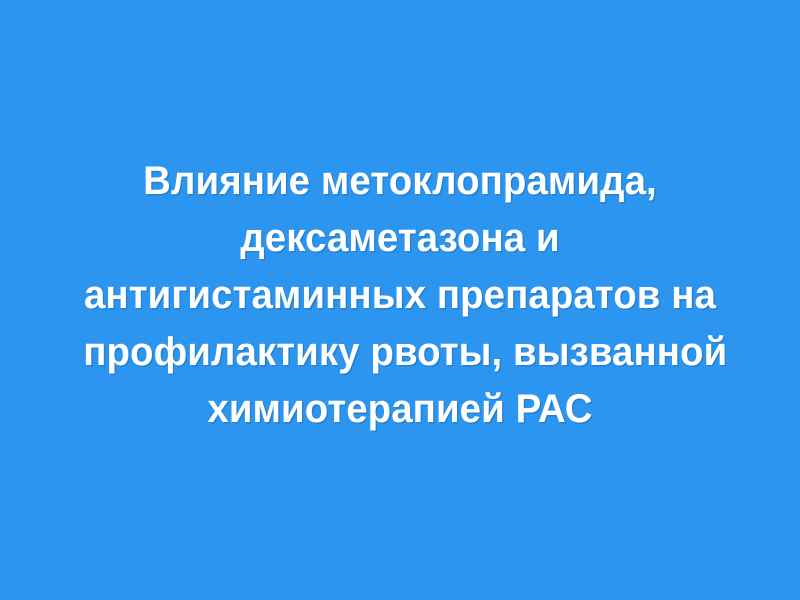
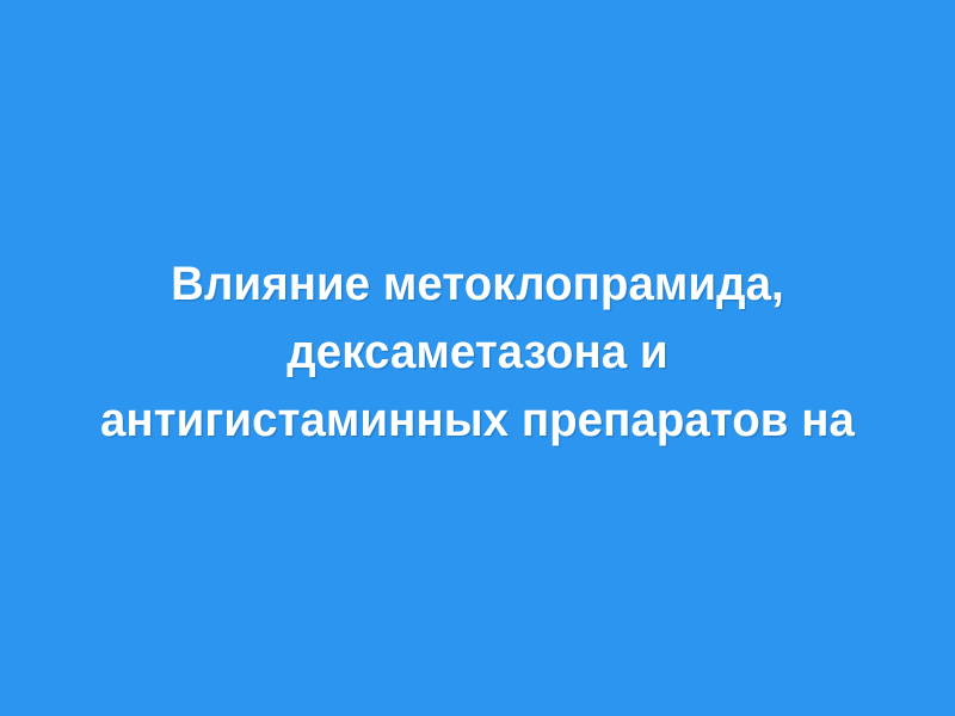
  Влияние метоклопрамида,
  дексаметазона и
  антигистаминных препаратов на
- профилактику рвоты, вызванной
- химиотерапией РАС
